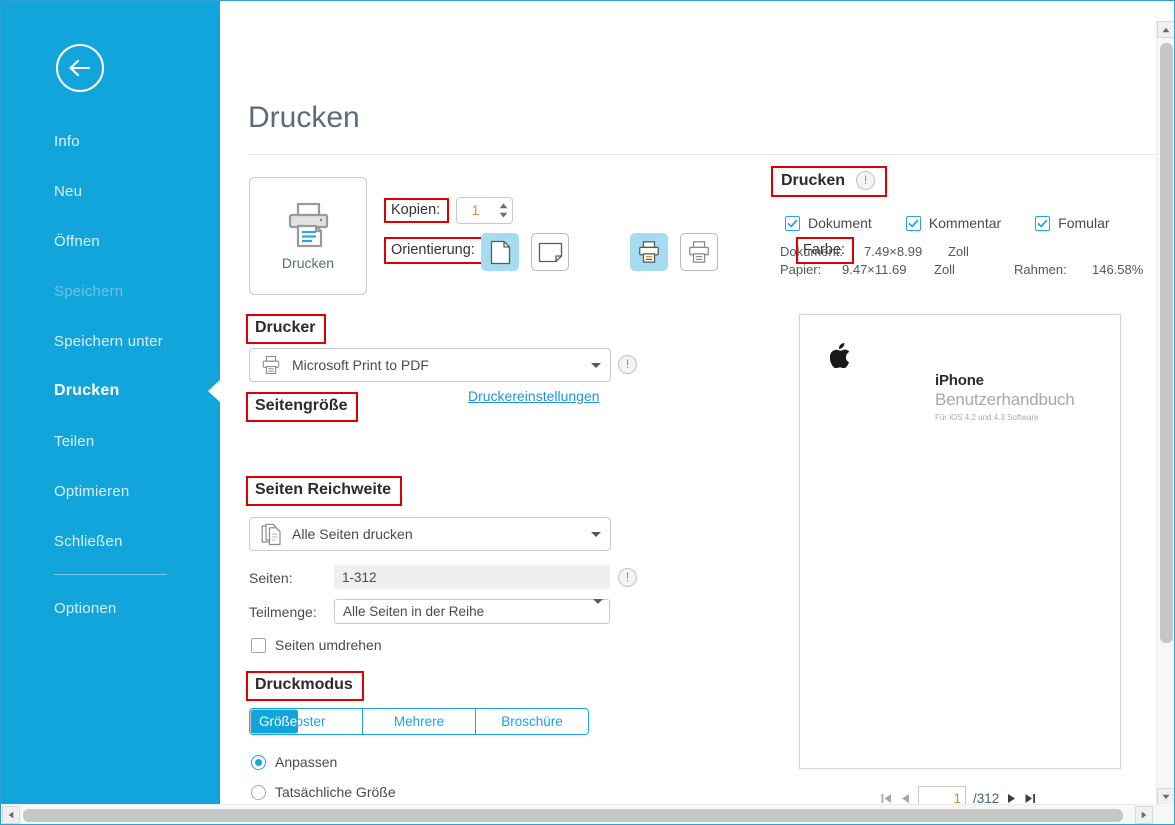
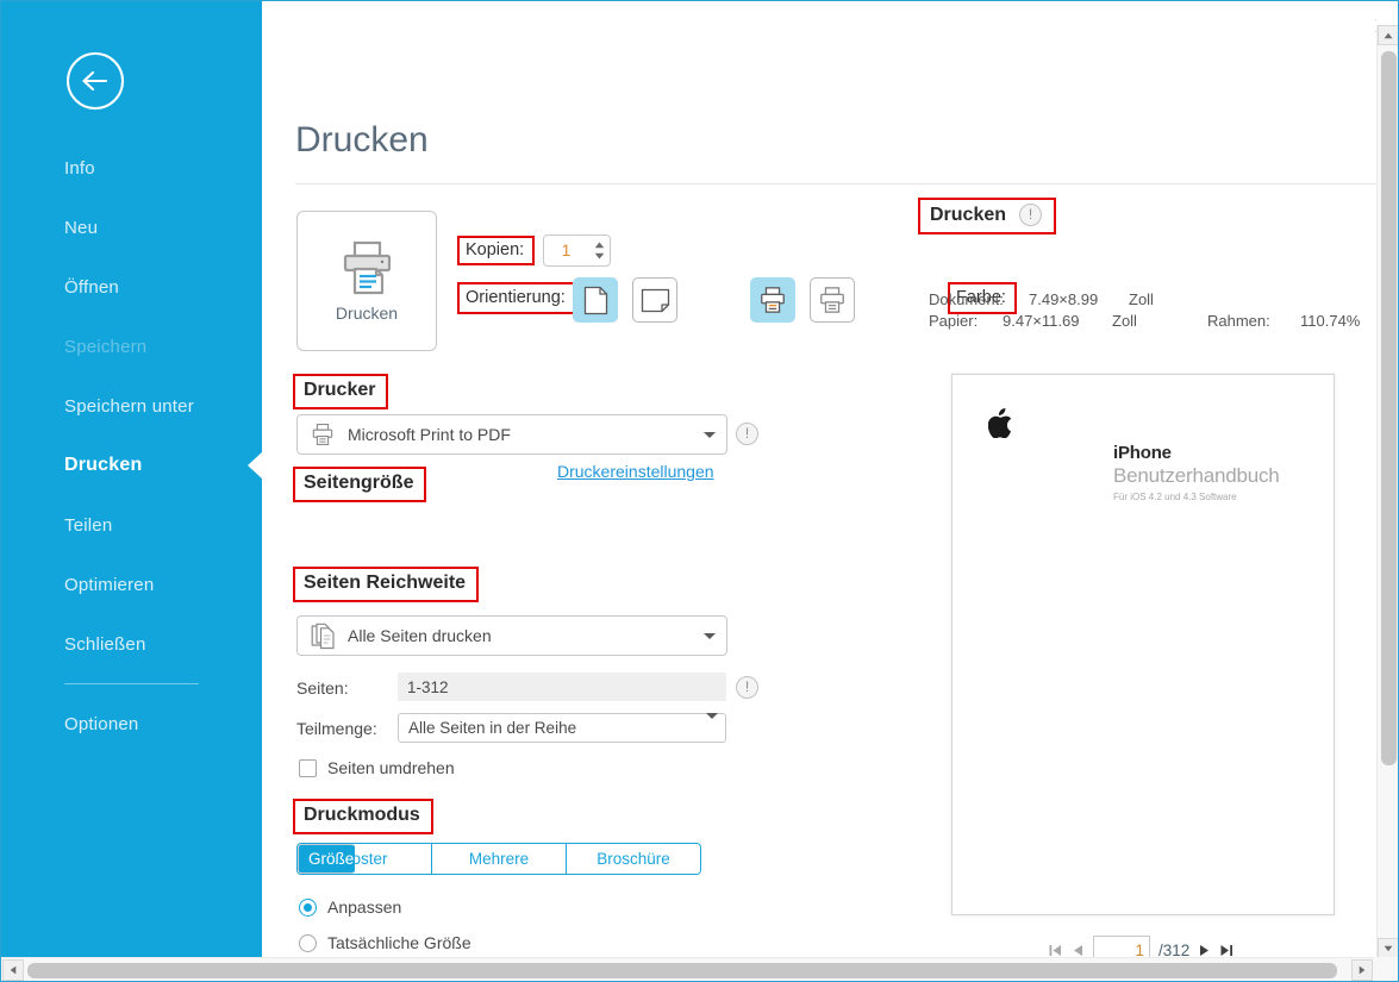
  Info
  Neu
  Öffnen
  Speichern
  Speichern unter
  Drucken
  Teilen
  Optimieren
  Schließen
  Optionen
  Drucken
  Drucken
  Kopien:
  1
  Orientierung:
  Farbe:
  Drucker
  Microsoft Print to PDF
  !
  Druckereinstellungen
  Seitengröße
  Seiten Reichweite
  Alle Seiten drucken
  Seiten:
  1-312
  !
  Teilmenge:
  Alle Seiten in der Reihe
  Seiten umdrehen
  Druckmodus
  Größe
  oster
  Mehrere
  Broschüre
  Anpassen
  Tatsächliche Größe
  Drucken
  !
- Dokument
- Kommentar
- Fomular
  Dokument:
  7.49×8.99
  Zoll
  Papier:
  9.47×11.69
  Zoll
  Rahmen:
- 146.58%
+ 110.74%
  iPhone
  Benutzerhandbuch
  Für iOS 4.2 und 4.3 Software
  1
  /312
